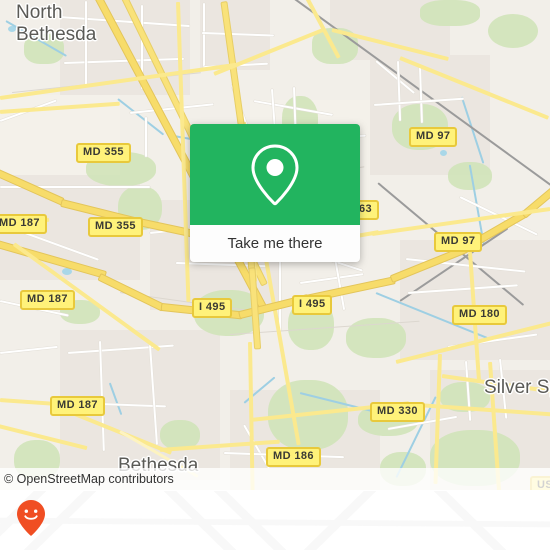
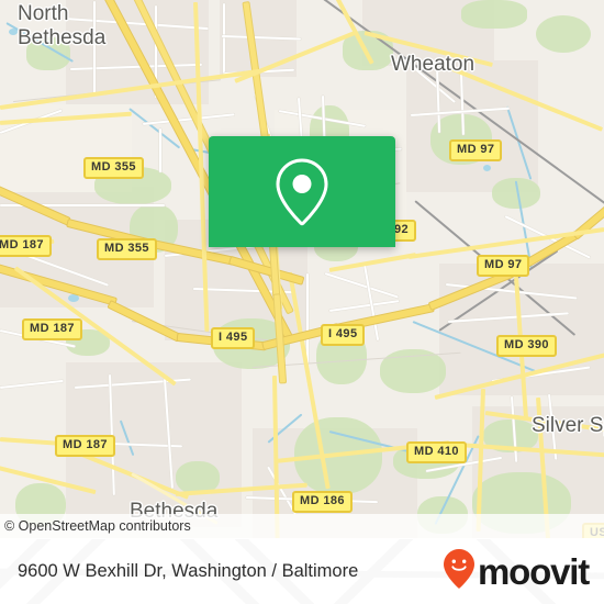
  North
  Bethesda
+ Wheaton
  Silver S
  Bethesda
  MD 355
  MD 187
  MD 355
  MD 187
  MD 187
  I 495
  I 495
  MD 186
  MD 97
- 63
+ 92
  MD 97
- MD 180
+ MD 390
- MD 330
+ MD 410
  US
- Take me there
  © OpenStreetMap contributors
+ 9600 W Bexhill Dr, Washington / Baltimore
+ moovit
